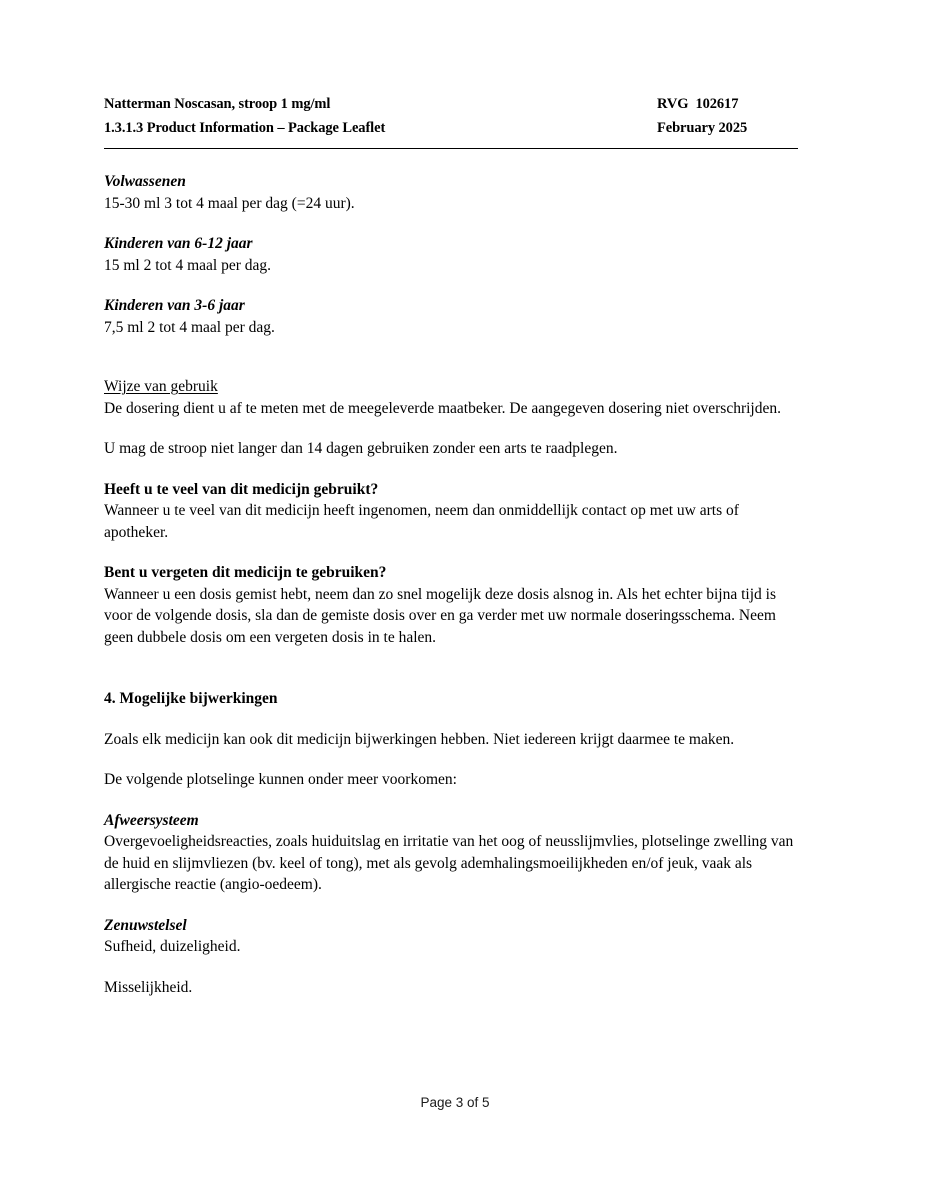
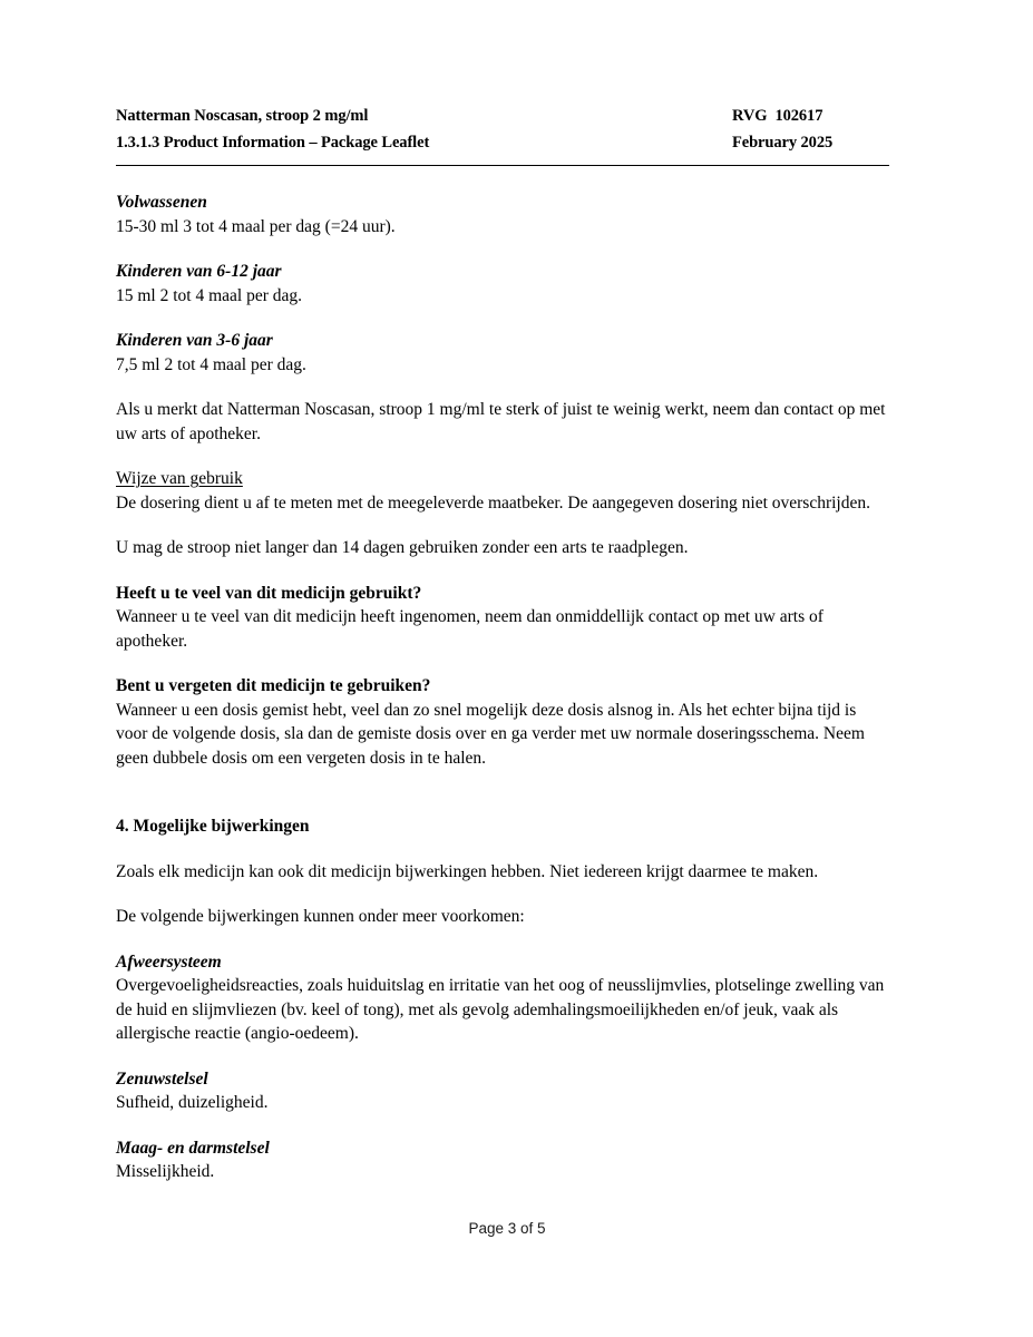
- Natterman Noscasan, stroop 1 mg/ml
+ Natterman Noscasan, stroop 2 mg/ml
  RVG 102617
  1.3.1.3 Product Information – Package Leaflet
  February 2025
  Volwassenen
  15-30 ml 3 tot 4 maal per dag (=24 uur).
  Kinderen van 6-12 jaar
  15 ml 2 tot 4 maal per dag.
  Kinderen van 3-6 jaar
  7,5 ml 2 tot 4 maal per dag.
+ Als u merkt dat Natterman Noscasan, stroop 1 mg/ml te sterk of juist te weinig werkt, neem dan contact op met uw arts of apotheker.
  Wijze van gebruik
  De dosering dient u af te meten met de meegeleverde maatbeker. De aangegeven dosering niet overschrijden.
  U mag de stroop niet langer dan 14 dagen gebruiken zonder een arts te raadplegen.
  Heeft u te veel van dit medicijn gebruikt?
  Wanneer u te veel van dit medicijn heeft ingenomen, neem dan onmiddellijk contact op met uw arts of apotheker.
  Bent u vergeten dit medicijn te gebruiken?
- Wanneer u een dosis gemist hebt, neem dan zo snel mogelijk deze dosis alsnog in. Als het echter bijna tijd is voor de volgende dosis, sla dan de gemiste dosis over en ga verder met uw normale doseringsschema. Neem geen dubbele dosis om een vergeten dosis in te halen.
+ Wanneer u een dosis gemist hebt, veel dan zo snel mogelijk deze dosis alsnog in. Als het echter bijna tijd is voor de volgende dosis, sla dan de gemiste dosis over en ga verder met uw normale doseringsschema. Neem geen dubbele dosis om een vergeten dosis in te halen.
  4. Mogelijke bijwerkingen
  Zoals elk medicijn kan ook dit medicijn bijwerkingen hebben. Niet iedereen krijgt daarmee te maken.
- De volgende plotselinge kunnen onder meer voorkomen:
+ De volgende bijwerkingen kunnen onder meer voorkomen:
  Afweersysteem
  Overgevoeligheidsreacties, zoals huiduitslag en irritatie van het oog of neusslijmvlies, plotselinge zwelling van de huid en slijmvliezen (bv. keel of tong), met als gevolg ademhalingsmoeilijkheden en/of jeuk, vaak als allergische reactie (angio-oedeem).
  Zenuwstelsel
  Sufheid, duizeligheid.
+ Maag- en darmstelsel
  Misselijkheid.
  Page 3 of 5
